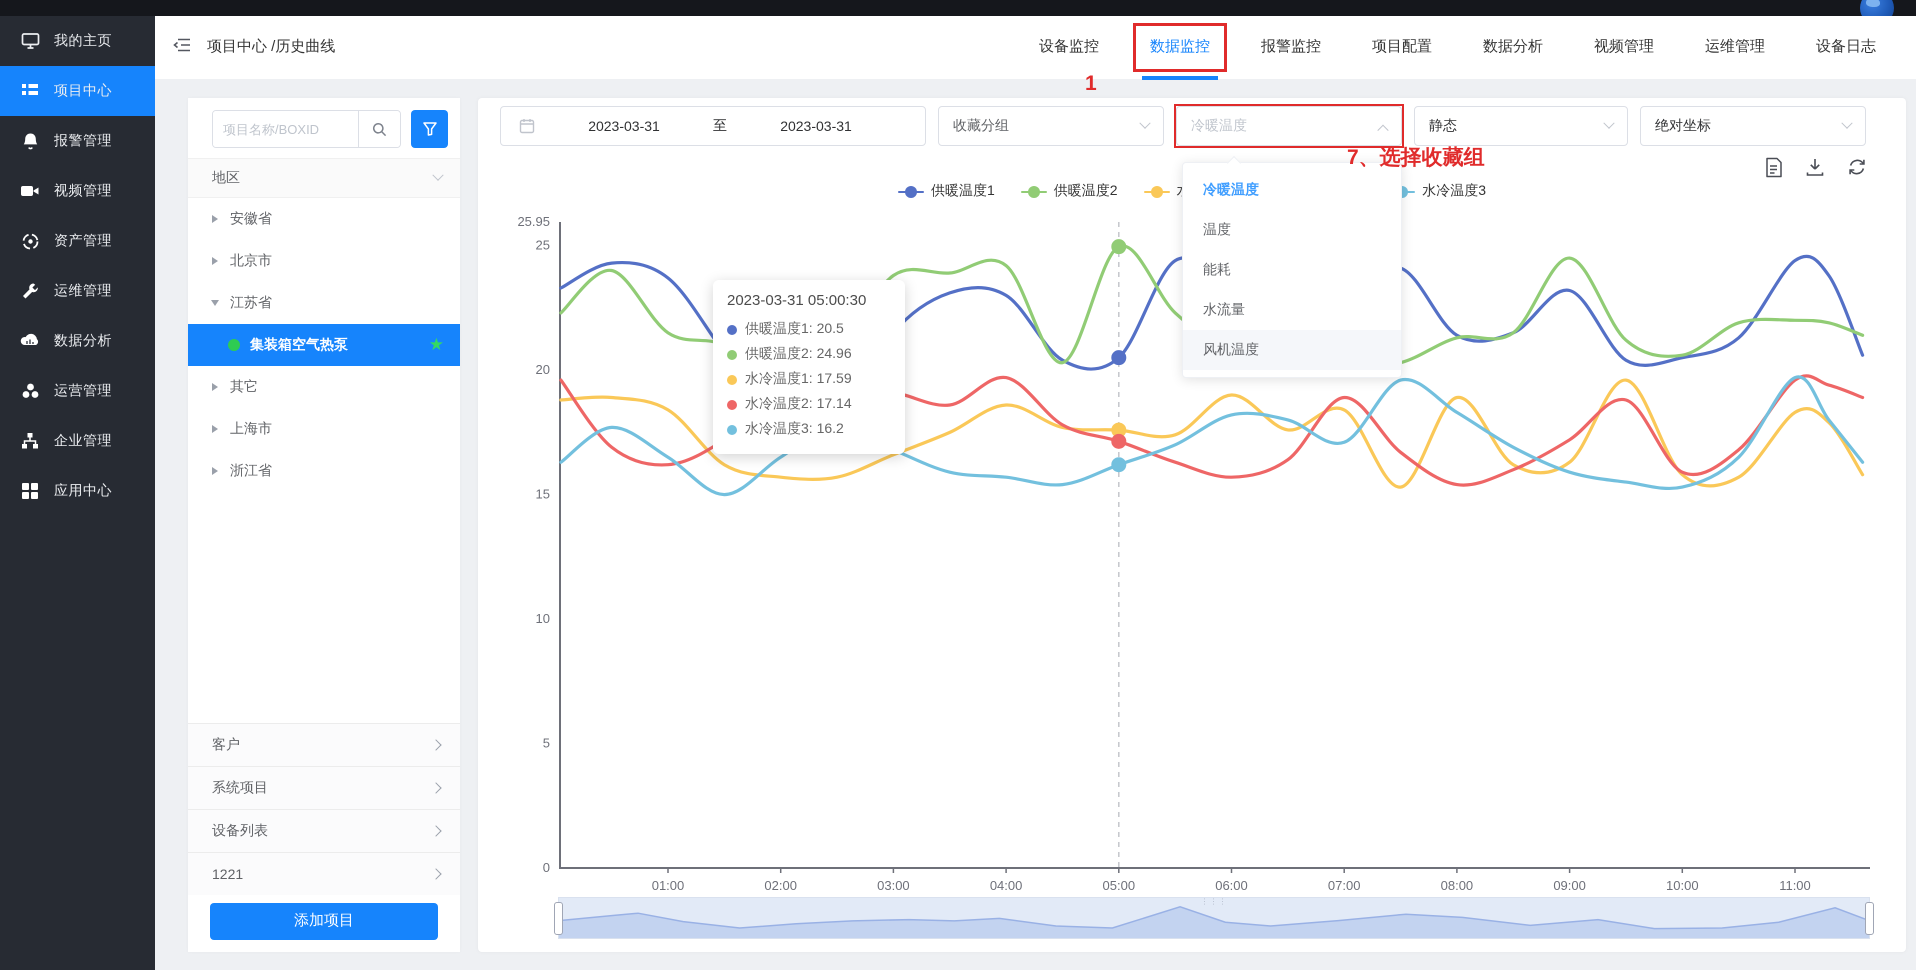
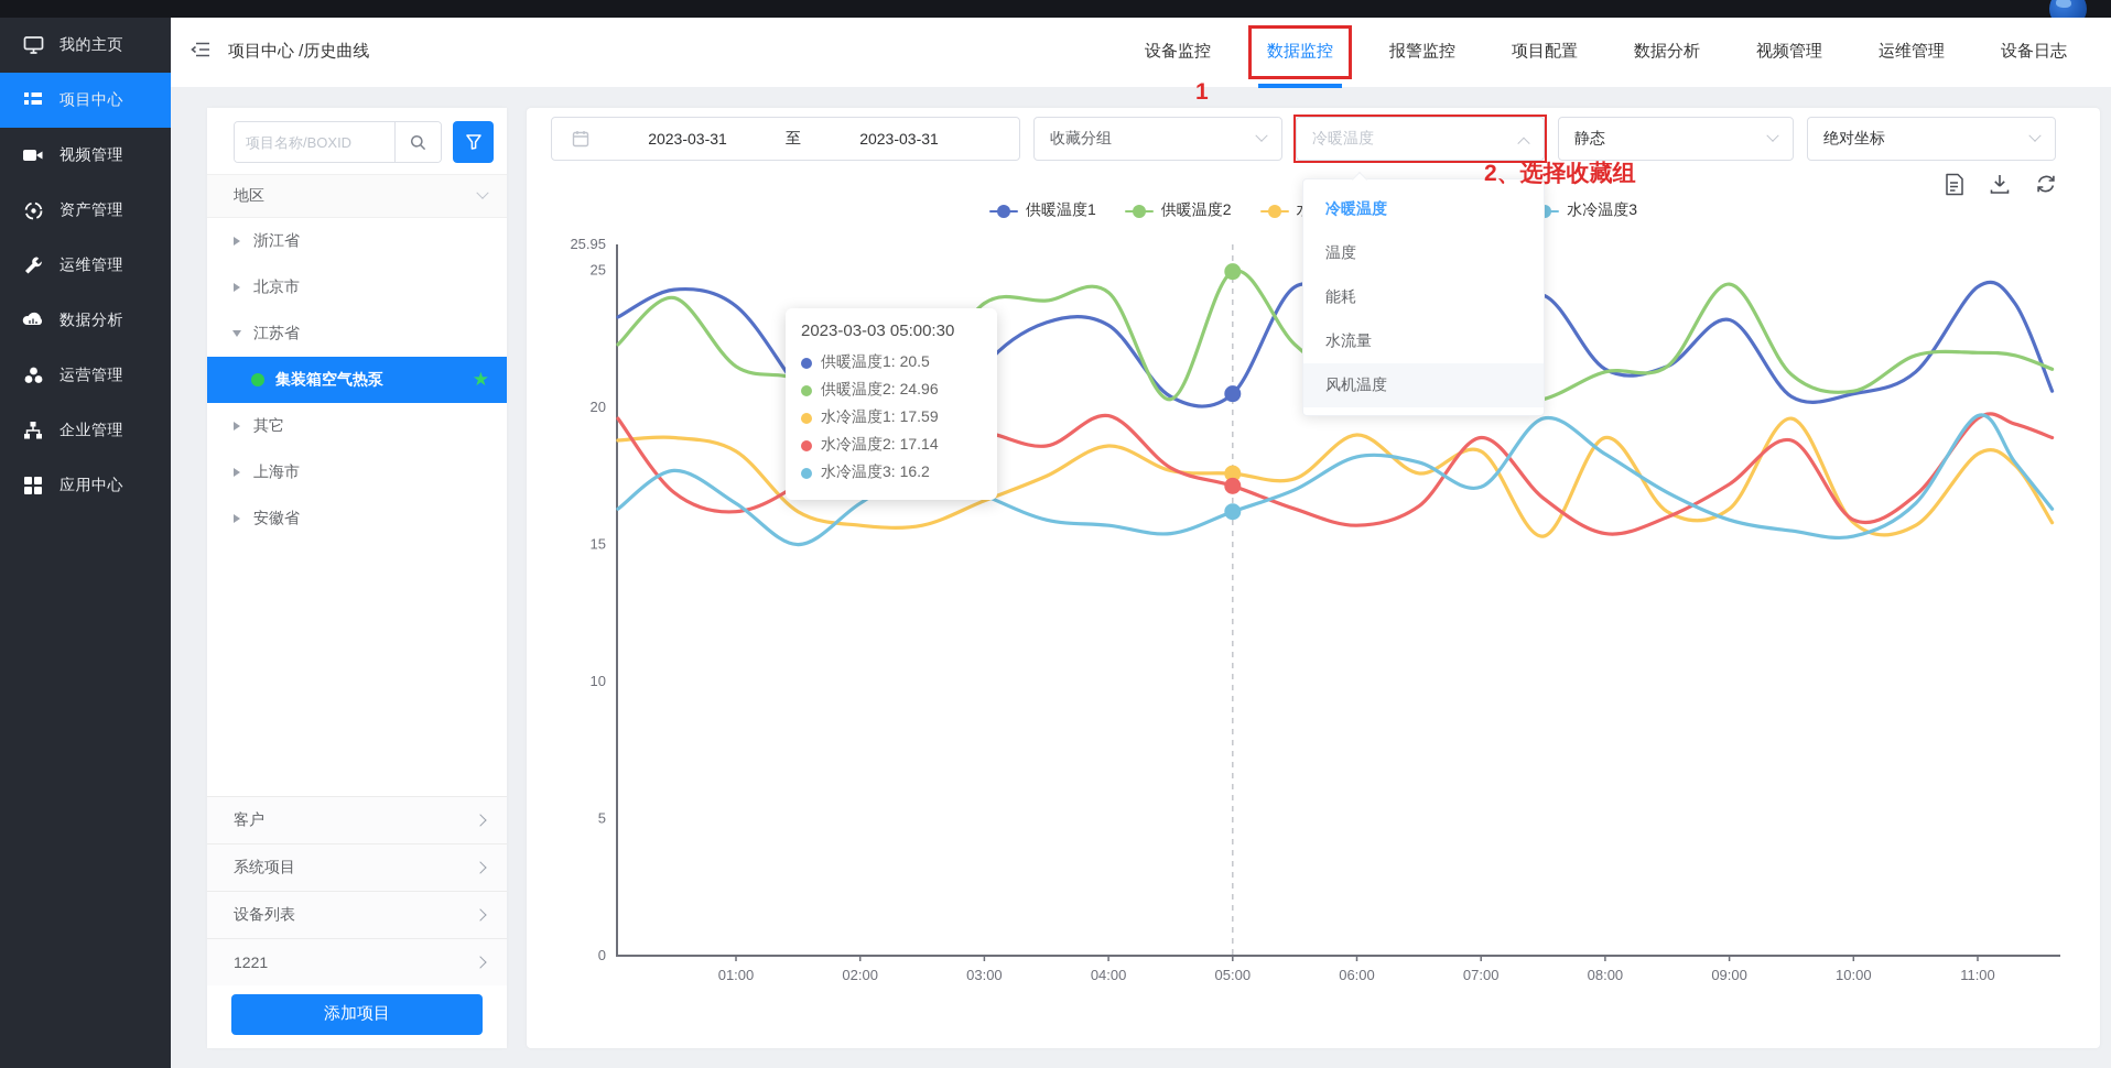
  我的主页
  项目中心
- 报警管理
  视频管理
  资产管理
  运维管理
  数据分析
  运营管理
  企业管理
  应用中心
  项目中心 /历史曲线
  设备监控
  数据监控
  报警监控
  项目配置
  数据分析
  视频管理
  运维管理
  设备日志
  1
  项目名称/BOXID
  地区
- 安徽省
+ 浙江省
  北京市
  江苏省
  集装箱空气热泵
  ★
  其它
  上海市
- 浙江省
+ 安徽省
  客户
  系统项目
  设备列表
  1221
  添加项目
  2023-03-31
  至
  2023-03-31
  收藏分组
  冷暖温度
  静态
  绝对坐标
- 7、选择收藏组
+ 2、选择收藏组
  供暖温度1
  供暖温度2
  水冷温度3
  0
  5
  10
  15
  20
  25
  25.95
  01:00
  02:00
  03:00
  04:00
  05:00
  06:00
  07:00
  08:00
  09:00
  10:00
  11:00
- 2023-03-31 05:00:30
+ 2023-03-03 05:00:30
  供暖温度1: 20.5
  供暖温度2: 24.96
  水冷温度1: 17.59
  水冷温度2: 17.14
  水冷温度3: 16.2
  冷暖温度
  温度
  能耗
  水流量
  风机温度
- ⋮⋮⋮
